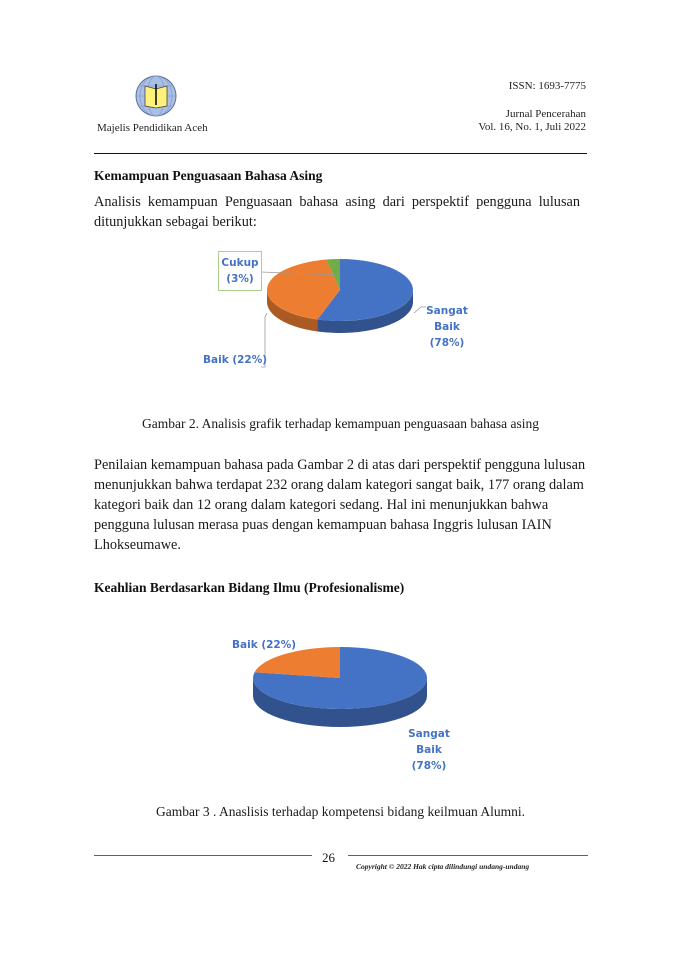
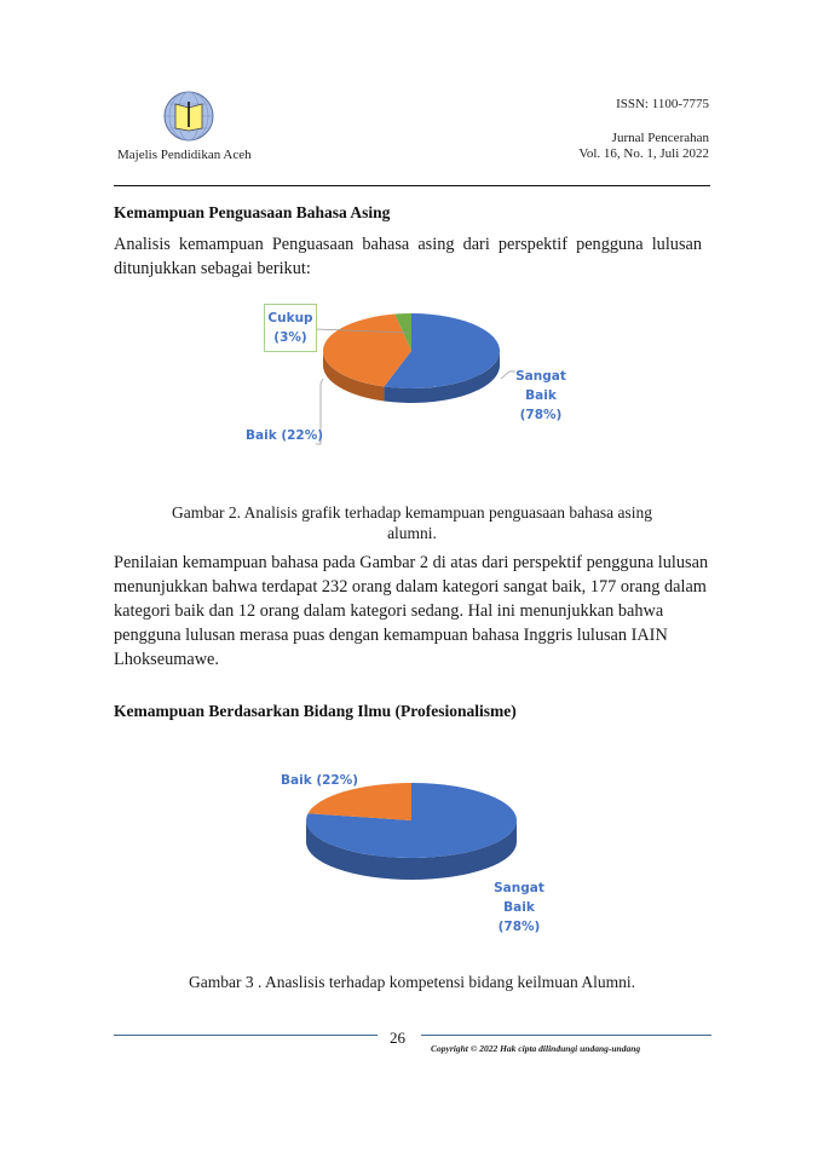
  Majelis Pendidikan Aceh
- ISSN: 1693-7775
+ ISSN: 1100-7775
  Jurnal Pencerahan
  Vol. 16, No. 1, Juli 2022
  Kemampuan Penguasaan Bahasa Asing
  Analisis kemampuan Penguasaan bahasa asing dari perspektif pengguna lulusan ditunjukkan sebagai berikut:
  Cukup
  (3%)
  Sangat
  Baik
  (78%)
  Baik (22%)
  Gambar 2. Analisis grafik terhadap kemampuan penguasaan bahasa asing
+ alumni.
  Penilaian kemampuan bahasa pada Gambar 2 di atas dari perspektif pengguna lulusan menunjukkan bahwa terdapat 232 orang dalam kategori sangat baik, 177 orang dalam kategori baik dan 12 orang dalam kategori sedang. Hal ini menunjukkan bahwa pengguna lulusan merasa puas dengan kemampuan bahasa Inggris lulusan IAIN Lhokseumawe.
- Keahlian Berdasarkan Bidang Ilmu (Profesionalisme)
+ Kemampuan Berdasarkan Bidang Ilmu (Profesionalisme)
  Baik (22%)
  Sangat
  Baik
  (78%)
  Gambar 3 . Anaslisis terhadap kompetensi bidang keilmuan Alumni.
  26
  Copyright © 2022 Hak cipta dilindungi undang-undang
